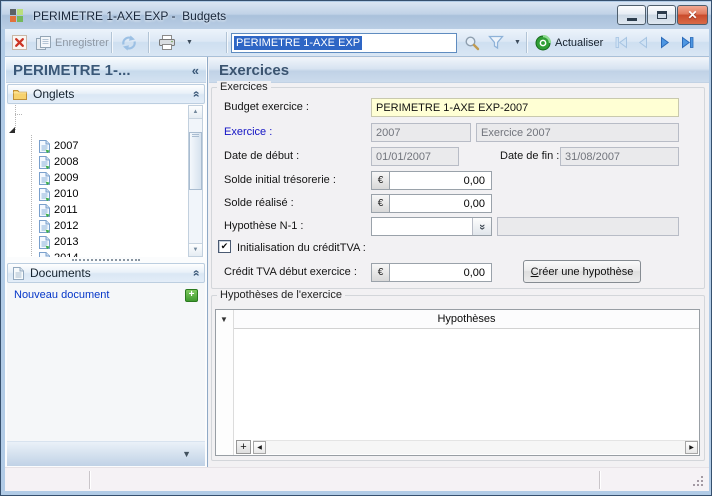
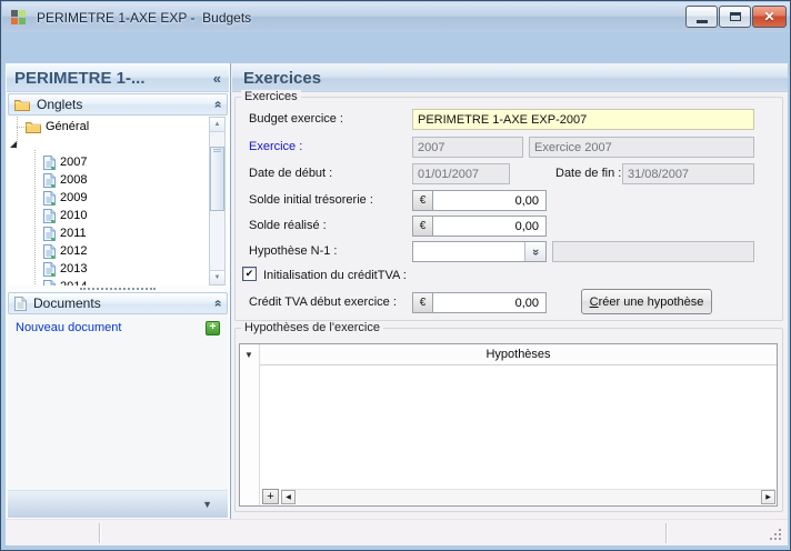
  PERIMETRE 1-AXE EXP - Budgets
  ✕
- Enregistrer
- PERIMETRE 1-AXE EXP
- Actualiser
  PERIMETRE 1-...
  «
  Onglets
+ Général
  2007
  2008
  2009
  2010
  2011
  2012
  2013
  Documents
  Nouveau document
  +
  ▼
  Exercices
  Exercices
  Budget exercice :
  PERIMETRE 1-AXE EXP-2007
  Exercice :
  2007
  Exercice 2007
  Date de début :
  01/01/2007
  Date de fin :
  31/08/2007
  Solde initial trésorerie :
  €
  0,00
  Solde réalisé :
  €
  0,00
  Hypothèse N-1 :
  ✔
  Initialisation du créditTVA :
  Crédit TVA début exercice :
  €
  0,00
  Créer une hypothèse
  Hypothèses de l'exercice
  ▼
  Hypothèses
  +
